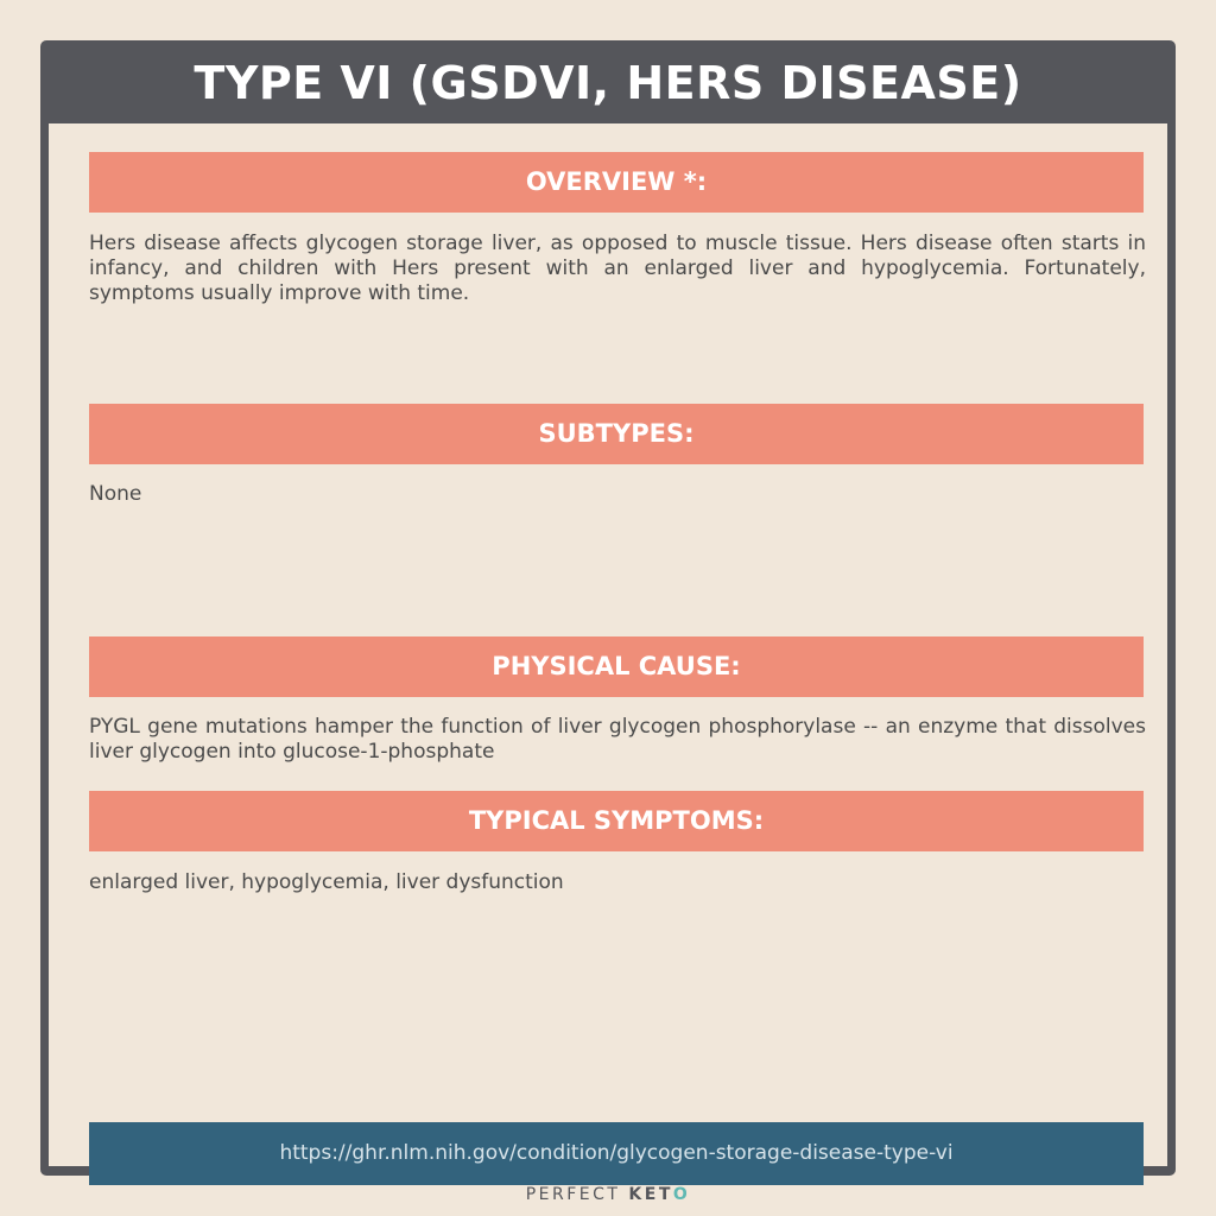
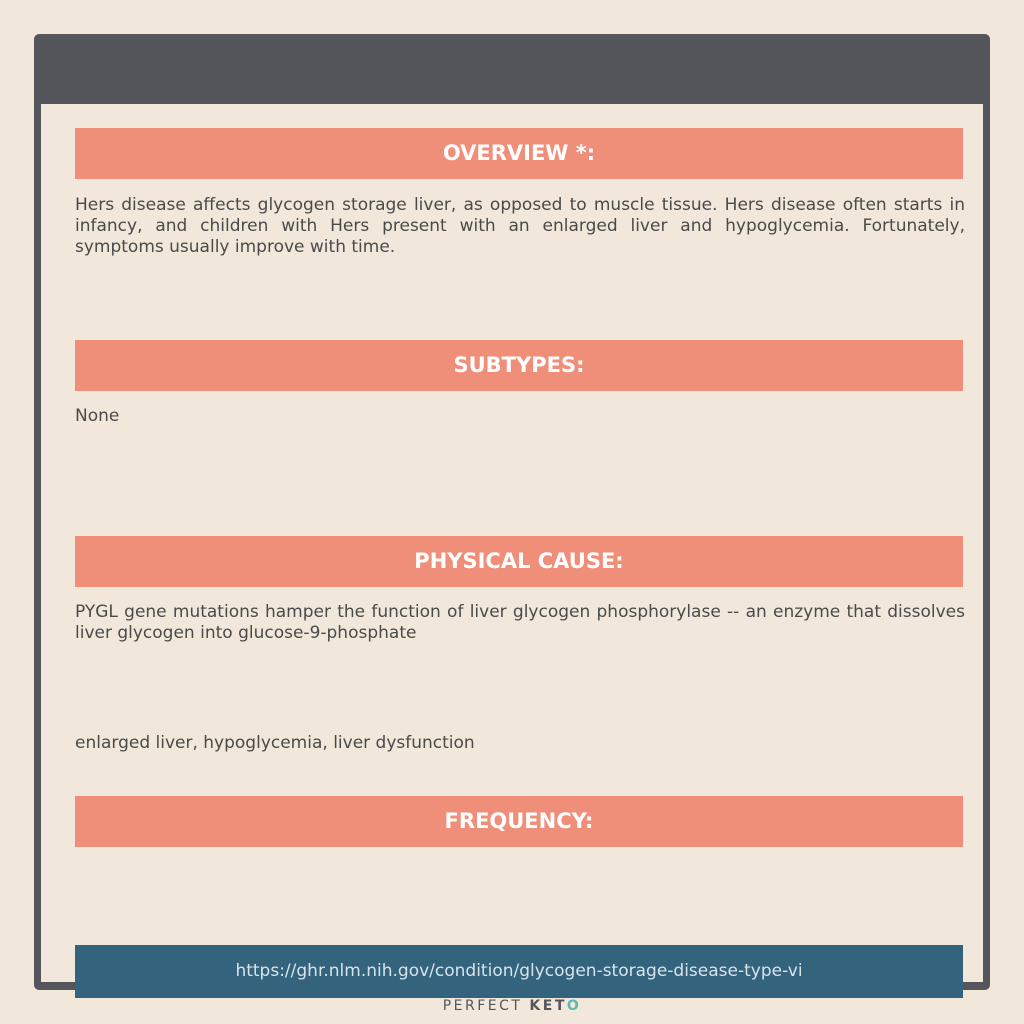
- TYPE VI (GSDVI, HERS DISEASE)
  OVERVIEW *:
  Hers disease affects glycogen storage liver, as opposed to muscle tissue. Hers disease often starts in infancy, and children with Hers present with an enlarged liver and hypoglycemia. Fortunately, symptoms usually improve with time.
  SUBTYPES:
  None
  PHYSICAL CAUSE:
- PYGL gene mutations hamper the function of liver glycogen phosphorylase -- an enzyme that dissolves liver glycogen into glucose-1-phosphate
+ PYGL gene mutations hamper the function of liver glycogen phosphorylase -- an enzyme that dissolves liver glycogen into glucose-9-phosphate
- TYPICAL SYMPTOMS:
  enlarged liver, hypoglycemia, liver dysfunction
+ FREQUENCY:
  https://ghr.nlm.nih.gov/condition/glycogen-storage-disease-type-vi
  PERFECT KETO
